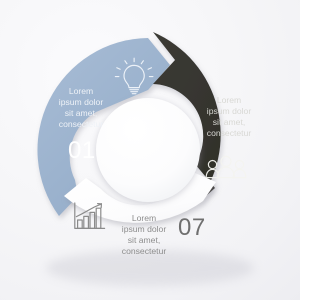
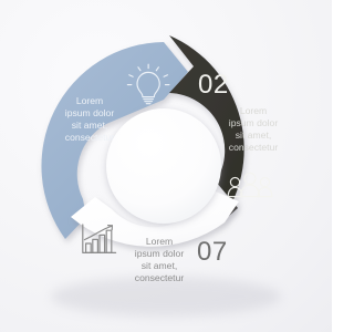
- 01
  Lorem
  ipsum dolor
  sit amet,
  consectetur
+ 02
  Lorem
  ipsum dolor
  sit amet,
  consectetur
  07
  Lorem
  ipsum dolor
  sit amet,
  consectetur
